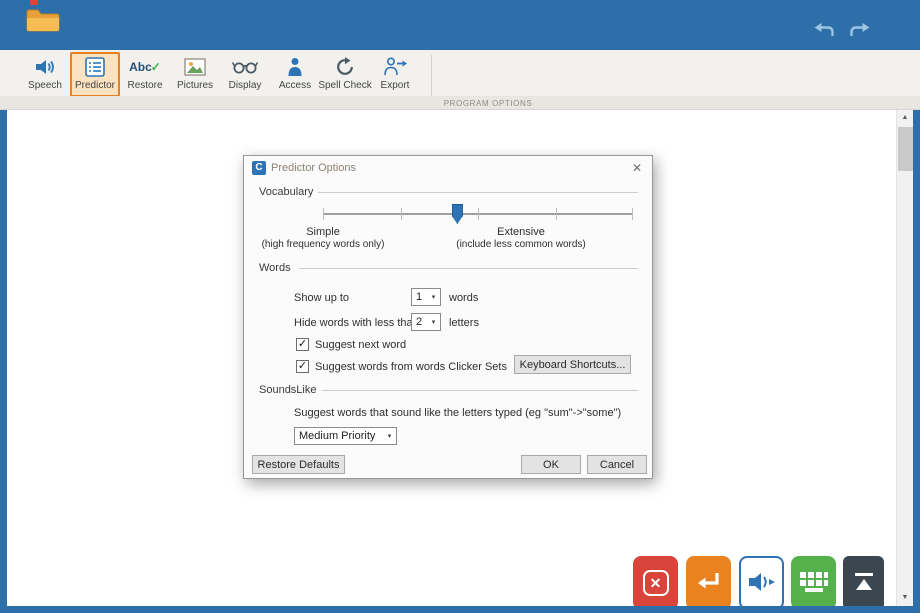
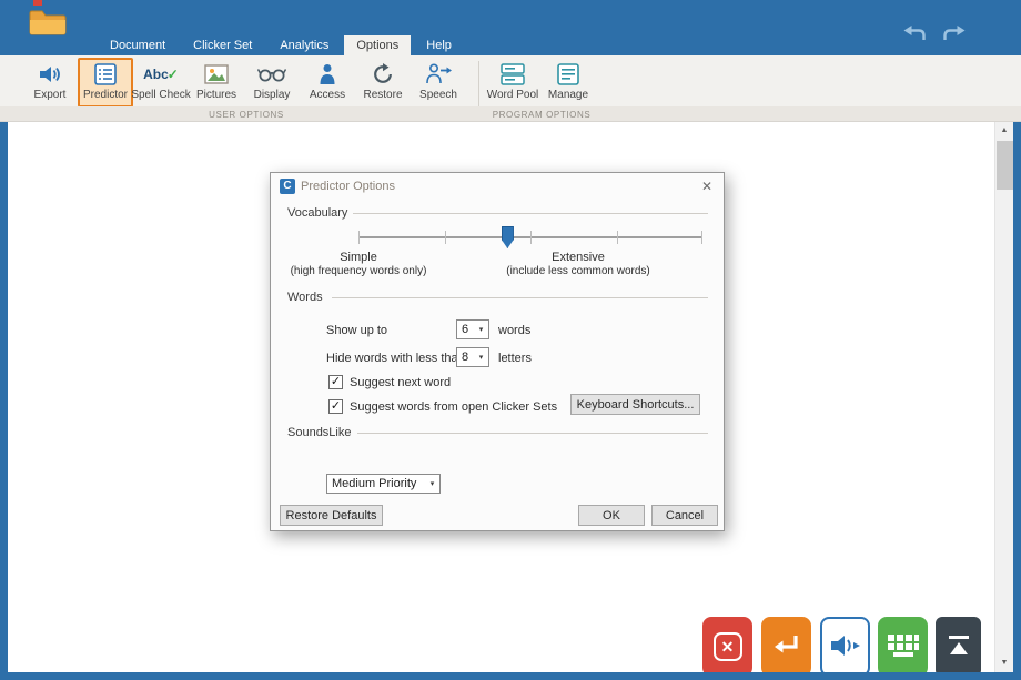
+ Document
+ Clicker Set
+ Analytics
+ Options
+ Help
- Speech
+ Export
  Predictor
  Abc
  ✓
- Restore
+ Spell Check
  Pictures
  Display
  Access
- Spell Check
+ Restore
- Export
+ Speech
+ Word Pool
+ Manage
+ USER OPTIONS
  PROGRAM OPTIONS
  C
  Predictor Options
  ✕
  Vocabulary
  Simple
  (high frequency words only)
  Extensive
  (include less common words)
  Words
  Show up to
- 1
+ 6
  words
  Hide words with less tha
- 2
+ 8
  letters
  ✓
  Suggest next word
  ✓
- Suggest words from words Clicker Sets
+ Suggest words from open Clicker Sets
  Keyboard Shortcuts...
  SoundsLike
- Suggest words that sound like the letters typed (eg "sum"->"some")
  Medium Priority
  Restore Defaults
  OK
  Cancel
  ✕
